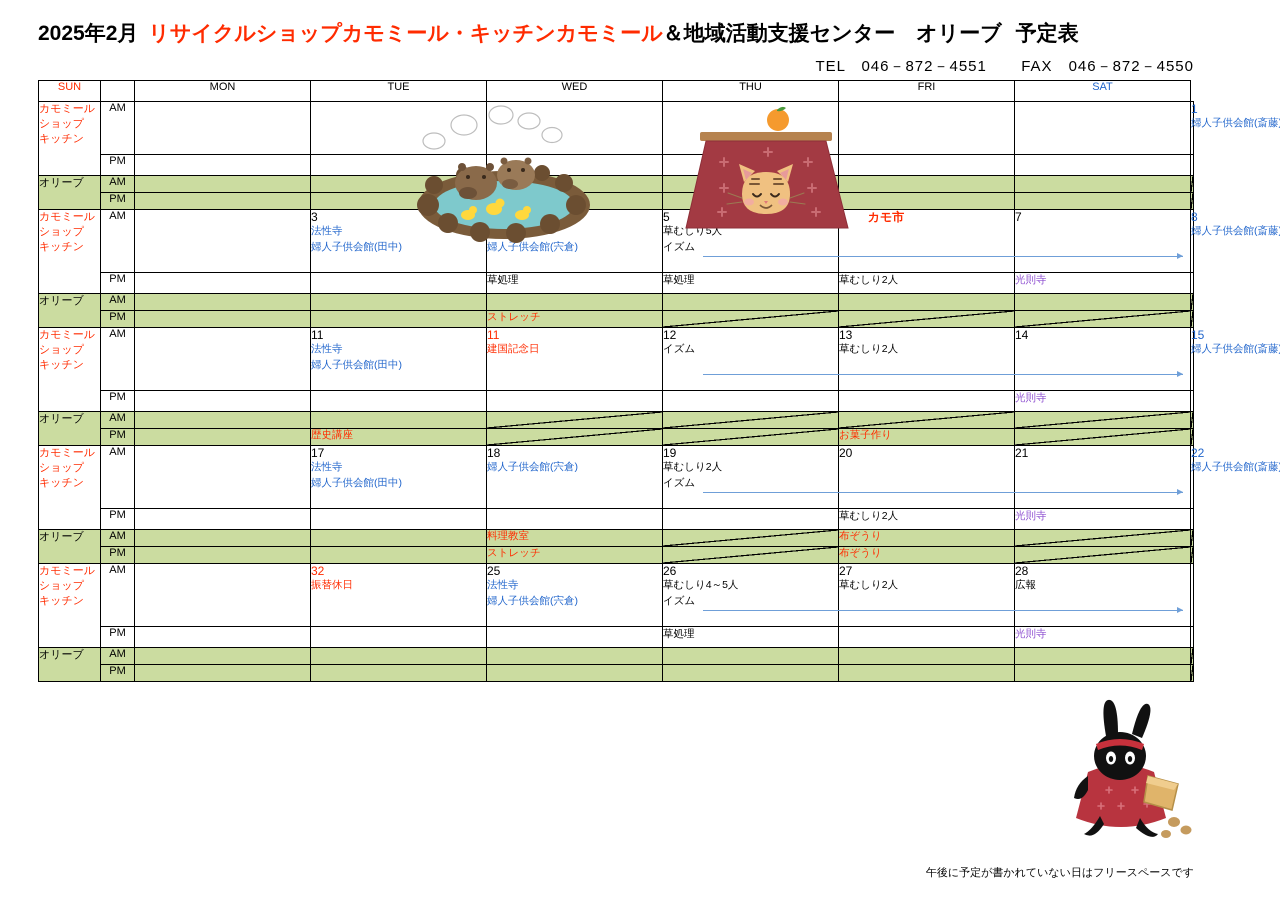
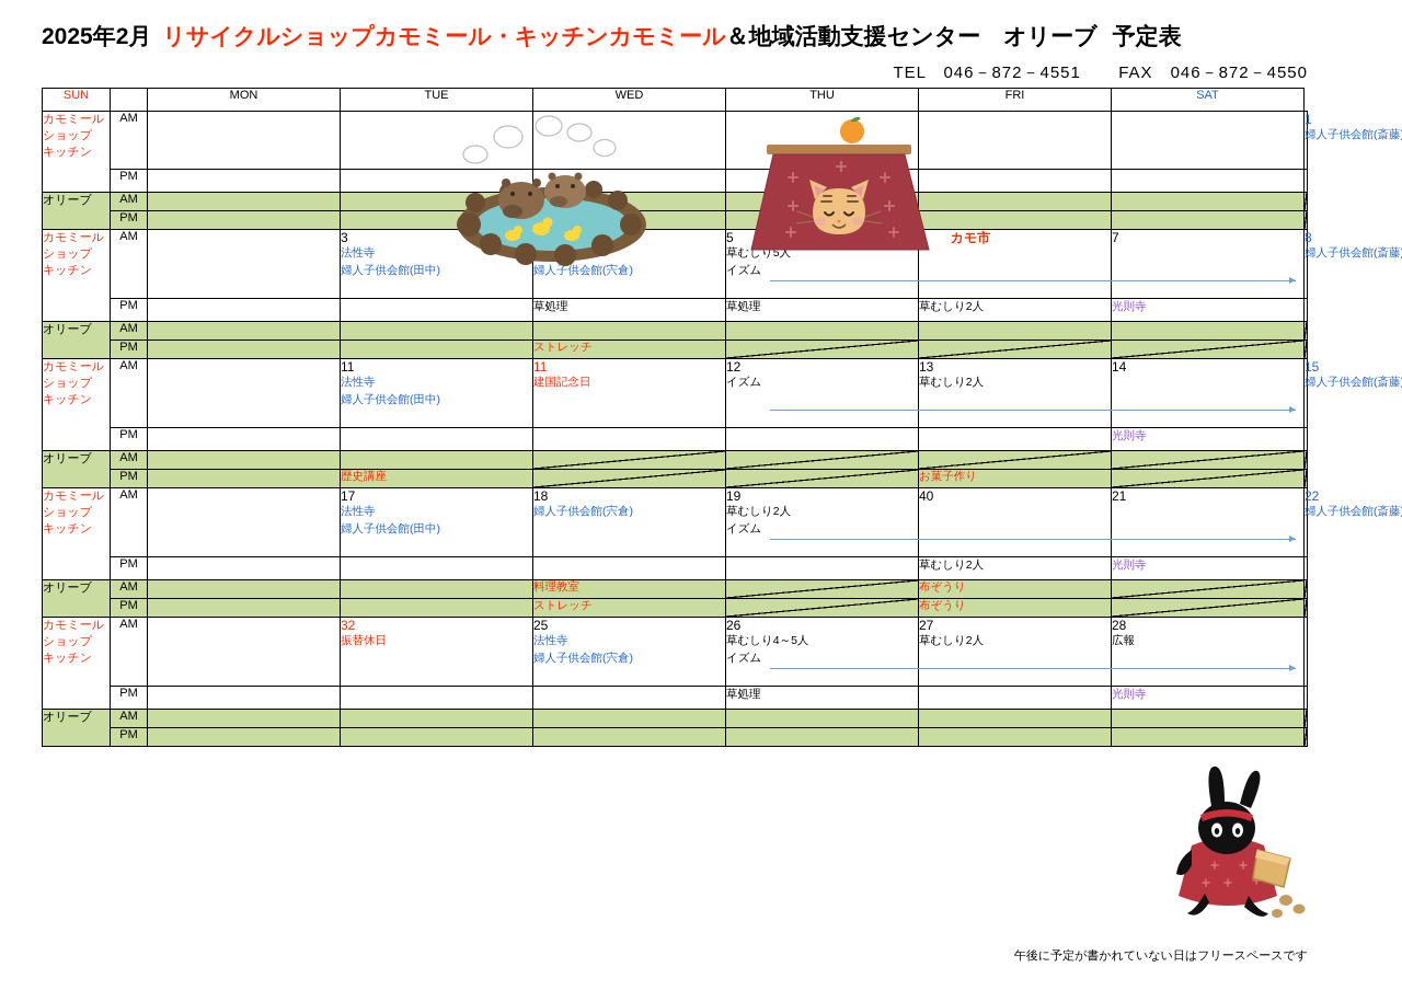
  2025年2月
  リサイクルショップカモミール
  ・
  キッチンカモミール
  ＆地域活動支援センター オリーブ
  予定表
  TEL 046－872－4551 FAX 046－872－4550
  SUN		MON	TUE	WED	THU	FRI	SAT
  カモミールショップキッチン	AM							1婦人子供会館(斎藤
  PM
  オリーブ	AM
  PM
  カモミールショップキッチン	AM		3法性寺婦人子供会館(田中)	婦人子供会館(宍倉)	5草むしり5人イズム	カモ市	7	8婦人子供会館(斎藤
  PM			草処理	草処理	草むしり2人	光則寺
  オリーブ	AM
  PM			ストレッチ
  カモミールショップキッチン	AM		11法性寺婦人子供会館(田中)	11建国記念日	12イズム	13草むしり2人	14	15婦人子供会館(斎藤
  PM						光則寺
  オリーブ	AM
  PM		歴史講座			お菓子作り
- カモミールショップキッチン	AM		17法性寺婦人子供会館(田中)	18婦人子供会館(宍倉)	19草むしり2人イズム	20	21	22婦人子供会館(斎藤
+ カモミールショップキッチン	AM		17法性寺婦人子供会館(田中)	18婦人子供会館(宍倉)	19草むしり2人イズム	40	21	22婦人子供会館(斎藤
  PM					草むしり2人	光則寺
  オリーブ	AM			料理教室		布ぞうり
  PM			ストレッチ		布ぞうり
  カモミールショップキッチン	AM		32振替休日	25法性寺婦人子供会館(宍倉)	26草むしり4～5人イズム	27草むしり2人	28広報
  PM				草処理		光則寺
  オリーブ	AM
  PM
  午後に予定が書かれていない日はフリースペースです
